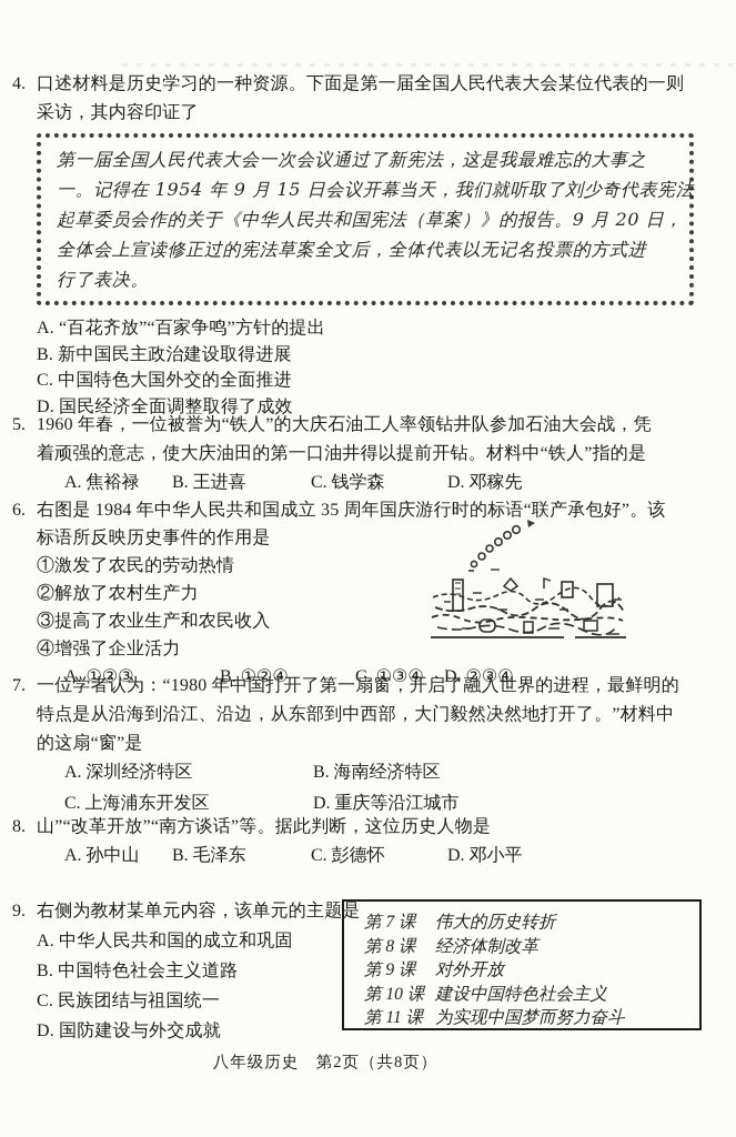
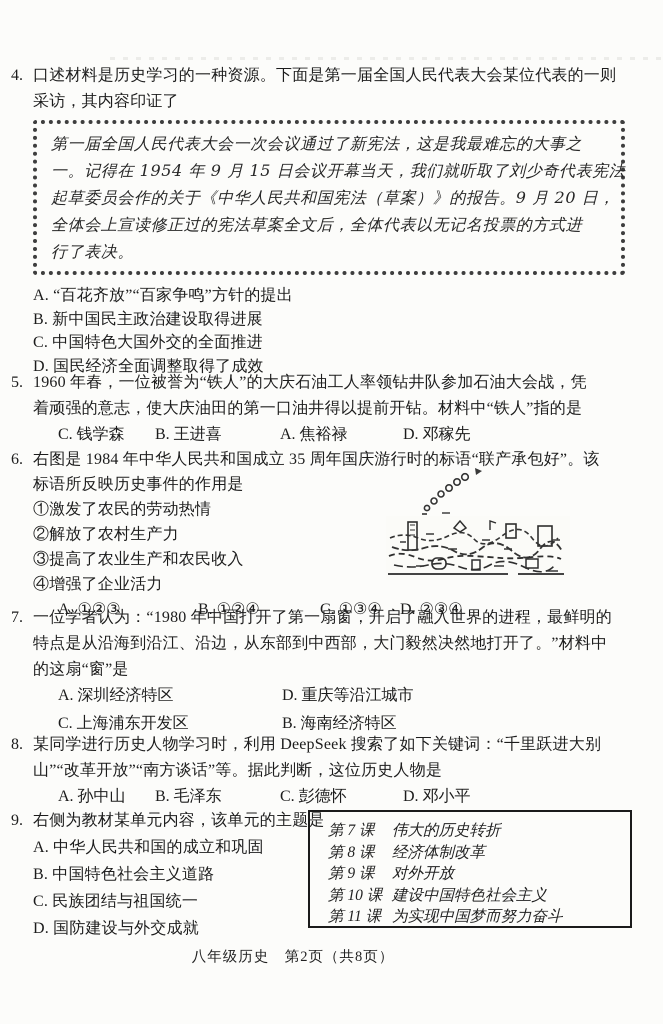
  4.
  口述材料是历史学习的一种资源。下面是第一届全国人民代表大会某位代表的一则
  采访，其内容印证了
  第一届全国人民代表大会一次会议通过了新宪法，这是我最难忘的大事之
  一。记得在 1954 年 9 月 15 日会议开幕当天，我们就听取了刘少奇代表宪法
  起草委员会作的关于《中华人民共和国宪法（草案）》的报告。9 月 20 日，
  全体会上宣读修正过的宪法草案全文后，全体代表以无记名投票的方式进
  行了表决。
  A. “百花齐放”“百家争鸣”方针的提出
  B. 新中国民主政治建设取得进展
  C. 中国特色大国外交的全面推进
  D. 国民经济全面调整取得了成效
  5.
  1960 年春，一位被誉为“铁人”的大庆石油工人率领钻井队参加石油大会战，凭
  着顽强的意志，使大庆油田的第一口油井得以提前开钻。材料中“铁人”指的是
- A. 焦裕禄
+ C. 钱学森
  B. 王进喜
- C. 钱学森
+ A. 焦裕禄
  D. 邓稼先
  6.
  右图是 1984 年中华人民共和国成立 35 周年国庆游行时的标语“联产承包好”。该
  标语所反映历史事件的作用是
  ①激发了农民的劳动热情
  ②解放了农村生产力
  ③提高了农业生产和农民收入
  ④增强了企业活力
  A. ①②③
  B. ①②④
  C. ①③④
  D. ②③④
  7.
  一位学者认为：“1980 年中国打开了第一扇窗，开启了融入世界的进程，最鲜明的
  特点是从沿海到沿江、沿边，从东部到中西部，大门毅然决然地打开了。”材料中
  的这扇“窗”是
  A. 深圳经济特区
- B. 海南经济特区
+ D. 重庆等沿江城市
  C. 上海浦东开发区
- D. 重庆等沿江城市
+ B. 海南经济特区
  8.
+ 某同学进行历史人物学习时，利用 DeepSeek 搜索了如下关键词：“千里跃进大别
  山”“改革开放”“南方谈话”等。据此判断，这位历史人物是
  A. 孙中山
  B. 毛泽东
  C. 彭德怀
  D. 邓小平
  9.
  右侧为教材某单元内容，该单元的主题是
  A. 中华人民共和国的成立和巩固
  B. 中国特色社会主义道路
  C. 民族团结与祖国统一
  D. 国防建设与外交成就
  第 7 课
  伟大的历史转折
  第 8 课
  经济体制改革
  第 9 课
  对外开放
  第 10 课
  建设中国特色社会主义
  第 11 课
  为实现中国梦而努力奋斗
  八年级历史 第2页（共8页）
